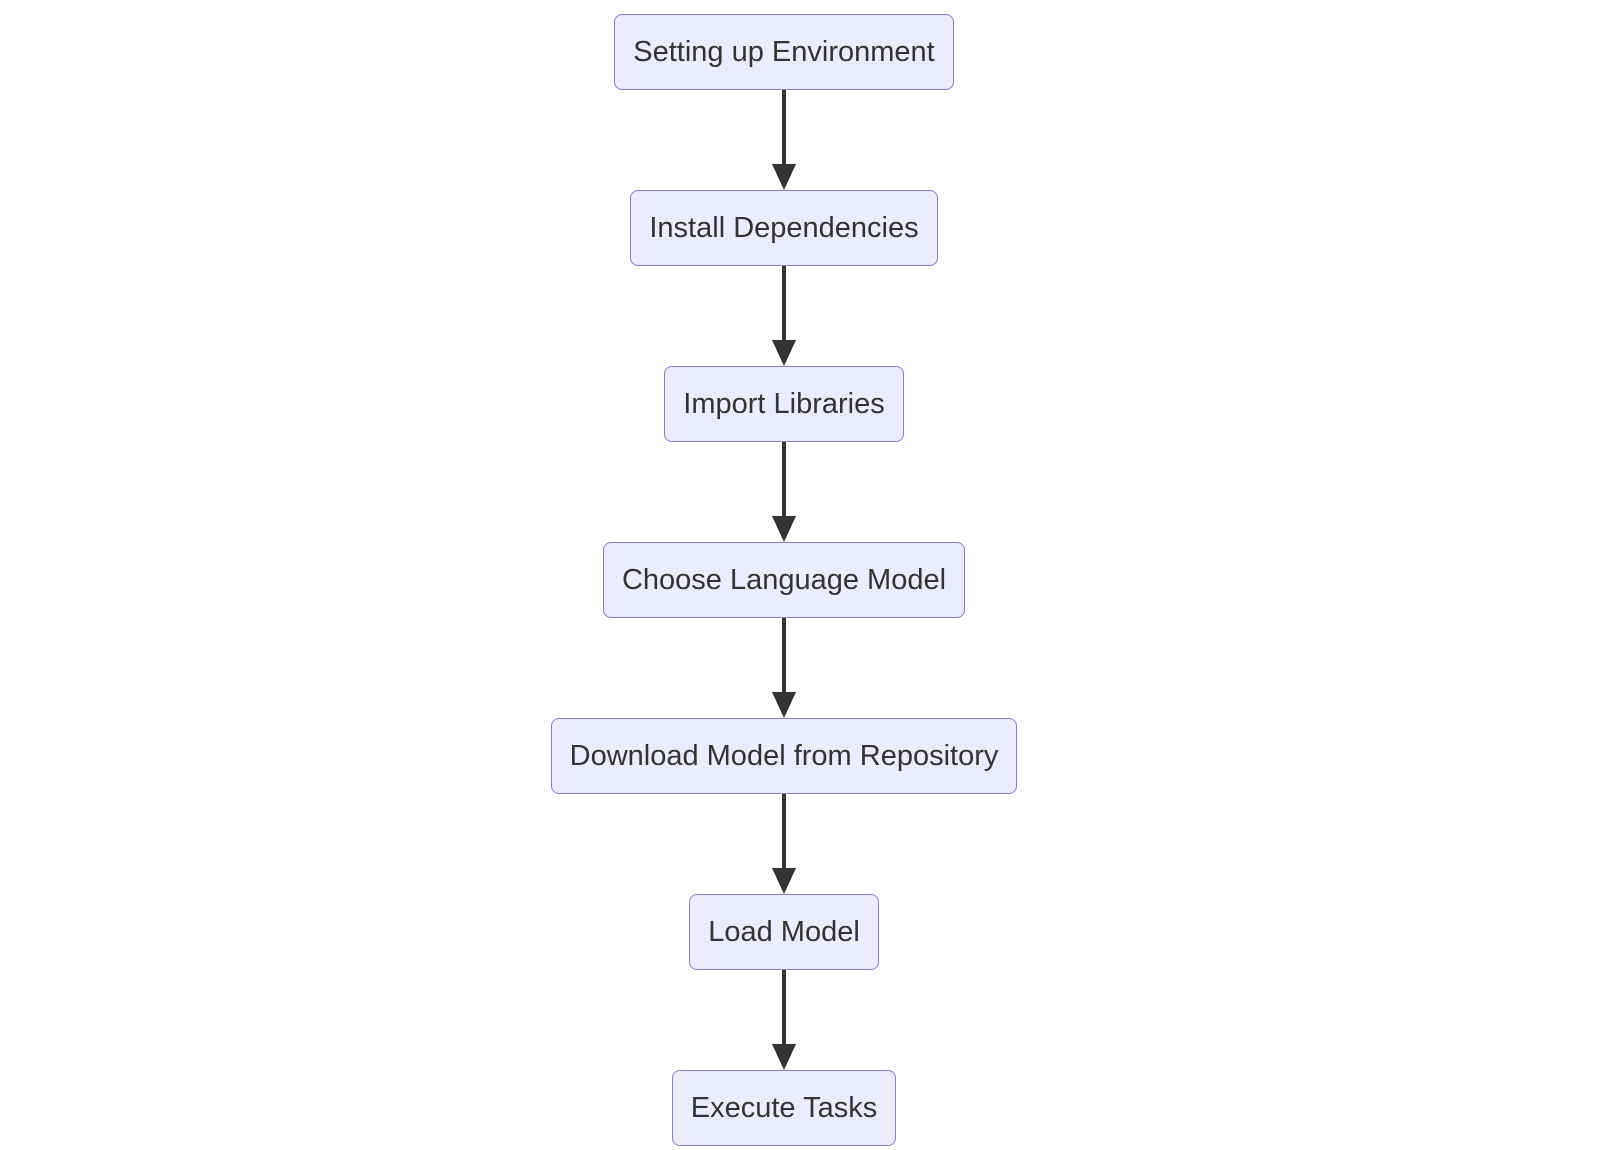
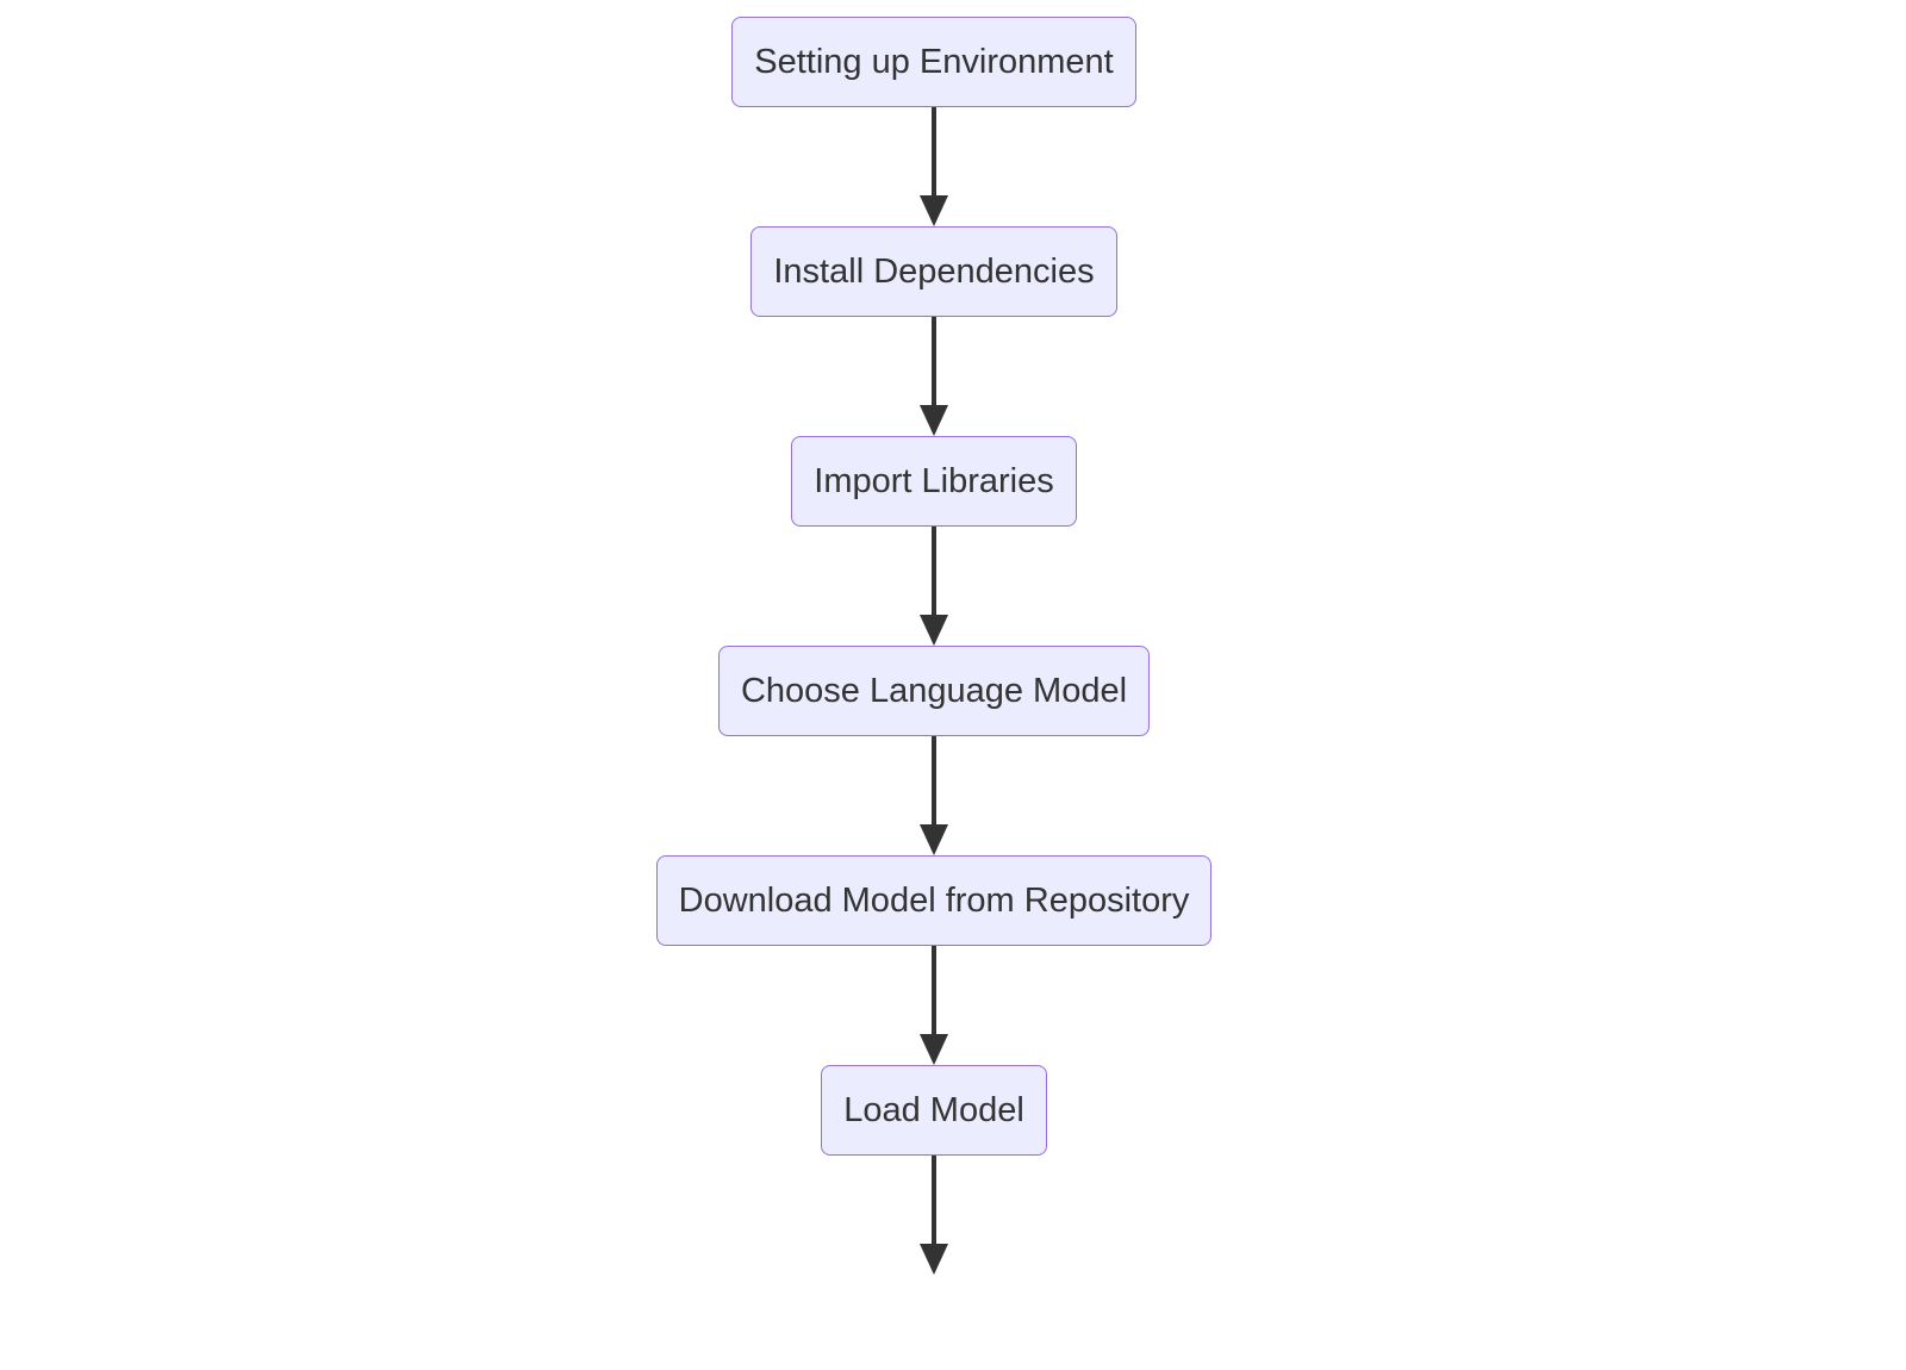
  Setting up Environment
  Install Dependencies
  Import Libraries
  Choose Language Model
  Download Model from Repository
  Load Model
- Execute Tasks
